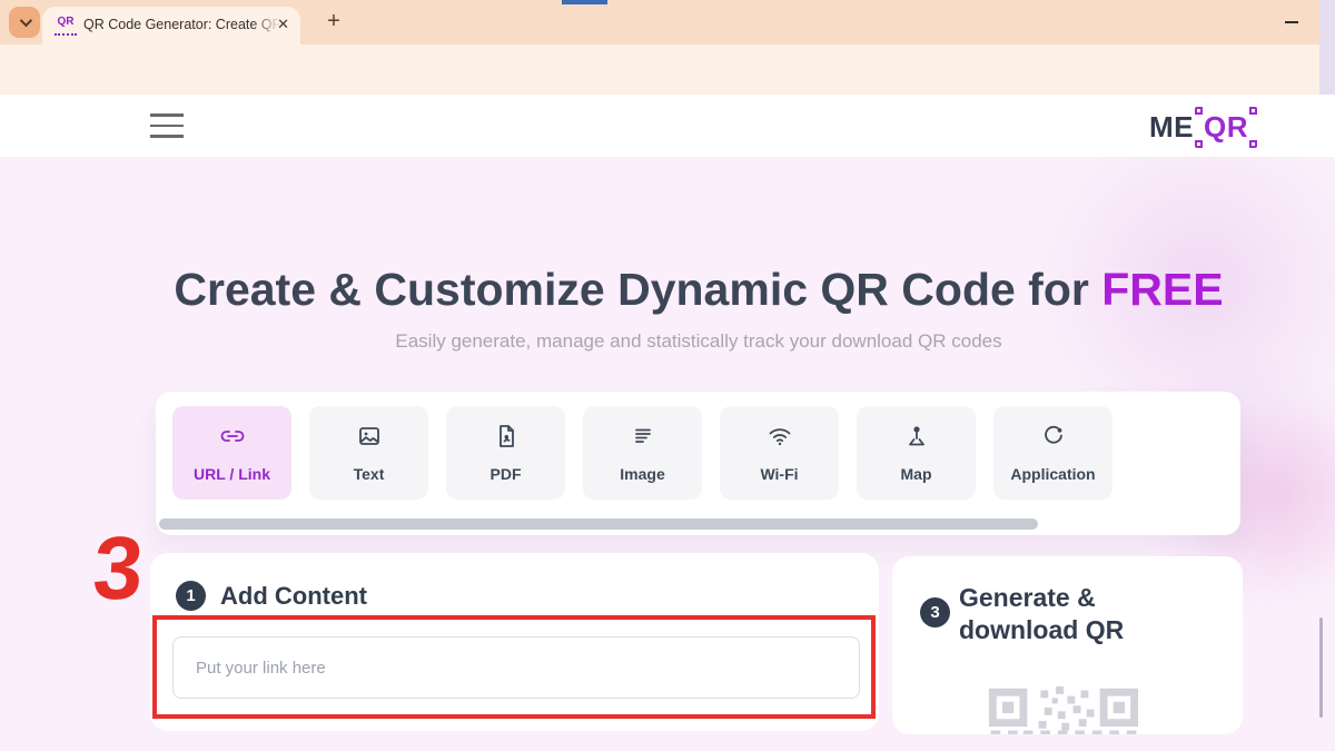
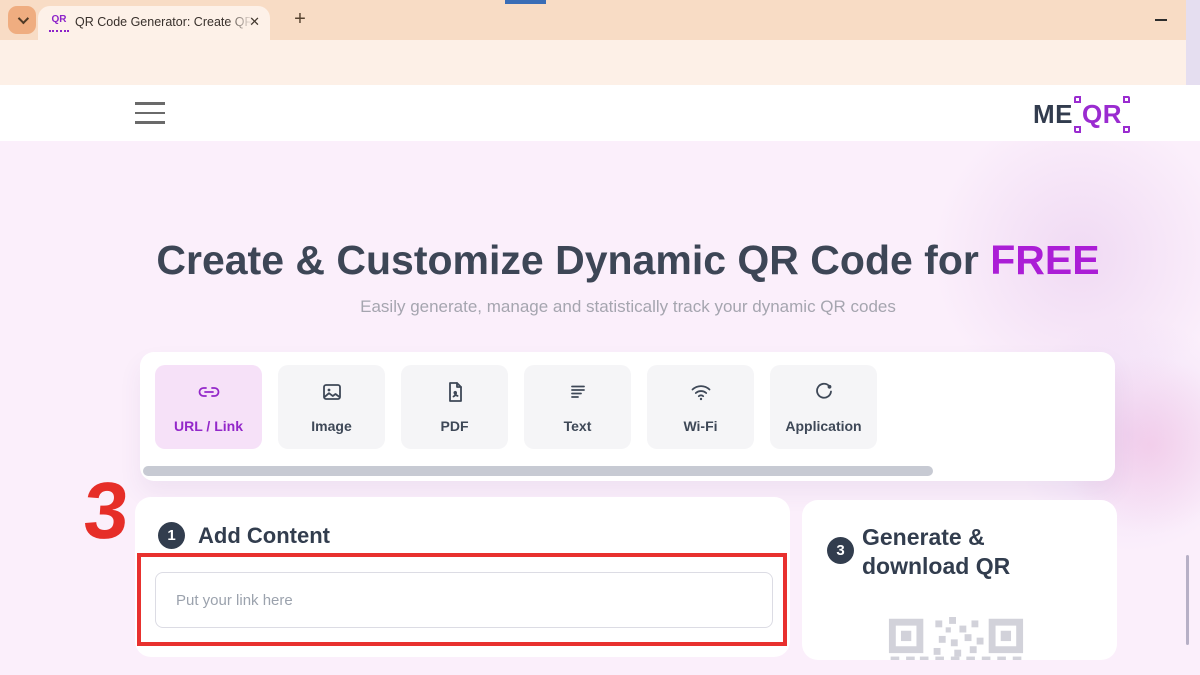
  QR
  QR Code Generator: Create QR
  ✕
  +
  ME
  QR
  Create & Customize Dynamic QR Code for FREE
- Easily generate, manage and statistically track your download QR codes
+ Easily generate, manage and statistically track your dynamic QR codes
  URL / Link
- Text
+ Image
  PDF
- Image
+ Text
  Wi-Fi
- Map
  Application
  1
  Add Content
  Put your link here
  3
  Generate &
  download QR
